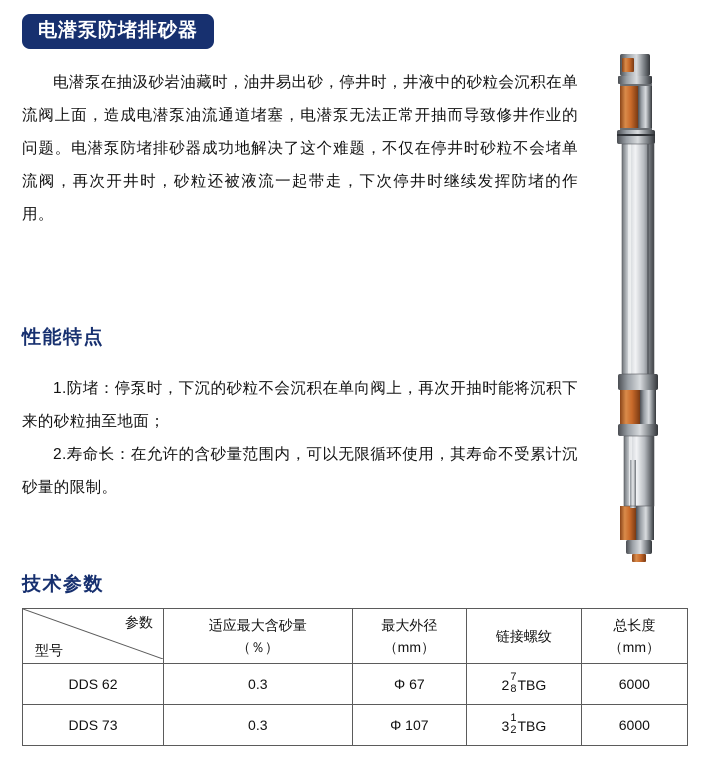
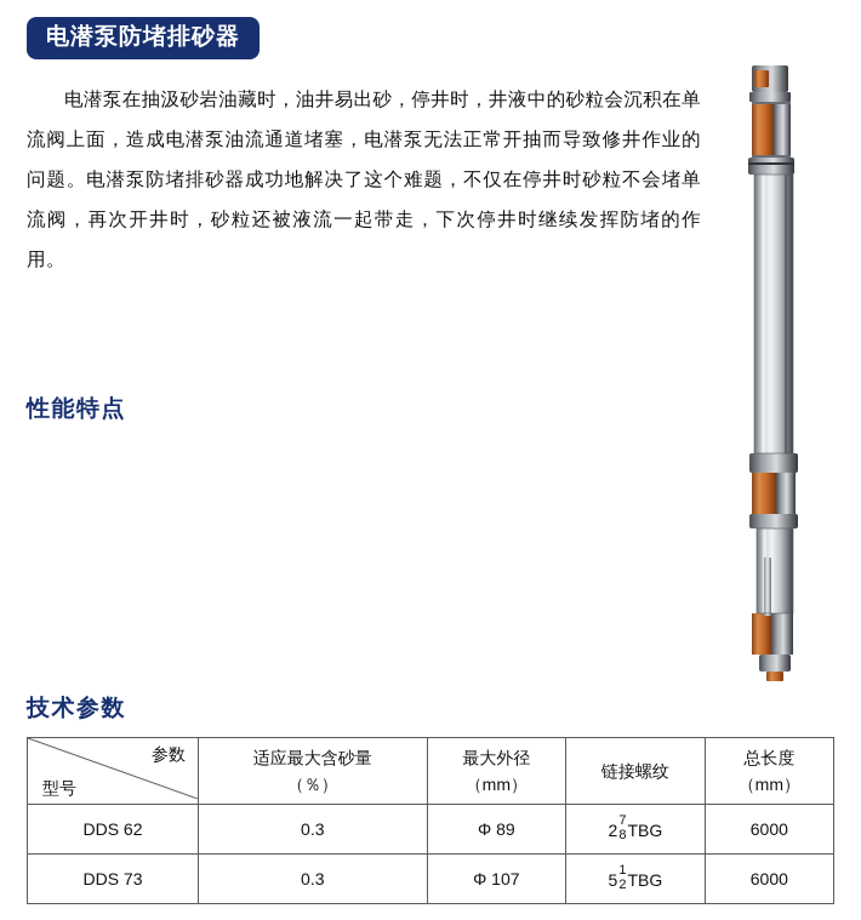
  电潜泵防堵排砂器
  电潜泵在抽汲砂岩油藏时，油井易出砂，停井时，井液中的砂粒会沉积在单流阀上面，造成电潜泵油流通道堵塞，电潜泵无法正常开抽而导致修井作业的问题。电潜泵防堵排砂器成功地解决了这个难题，不仅在停井时砂粒不会堵单流阀，再次开井时，砂粒还被液流一起带走，下次停井时继续发挥防堵的作用。
  性能特点
- 1.防堵：停泵时，下沉的砂粒不会沉积在单向阀上，再次开抽时能将沉积下来的砂粒抽至地面；
- 2.寿命长：在允许的含砂量范围内，可以无限循环使用，其寿命不受累计沉砂量的限制。
  技术参数
  参数 型号	适应最大含砂量 （％）	最大外径 （mm）	链接螺纹	总长度 （mm）
- DDS 62	0.3	Φ 67	278TBG	6000
+ DDS 62	0.3	Φ 89	278TBG	6000
- DDS 73	0.3	Φ 107	312TBG	6000
+ DDS 73	0.3	Φ 107	512TBG	6000
